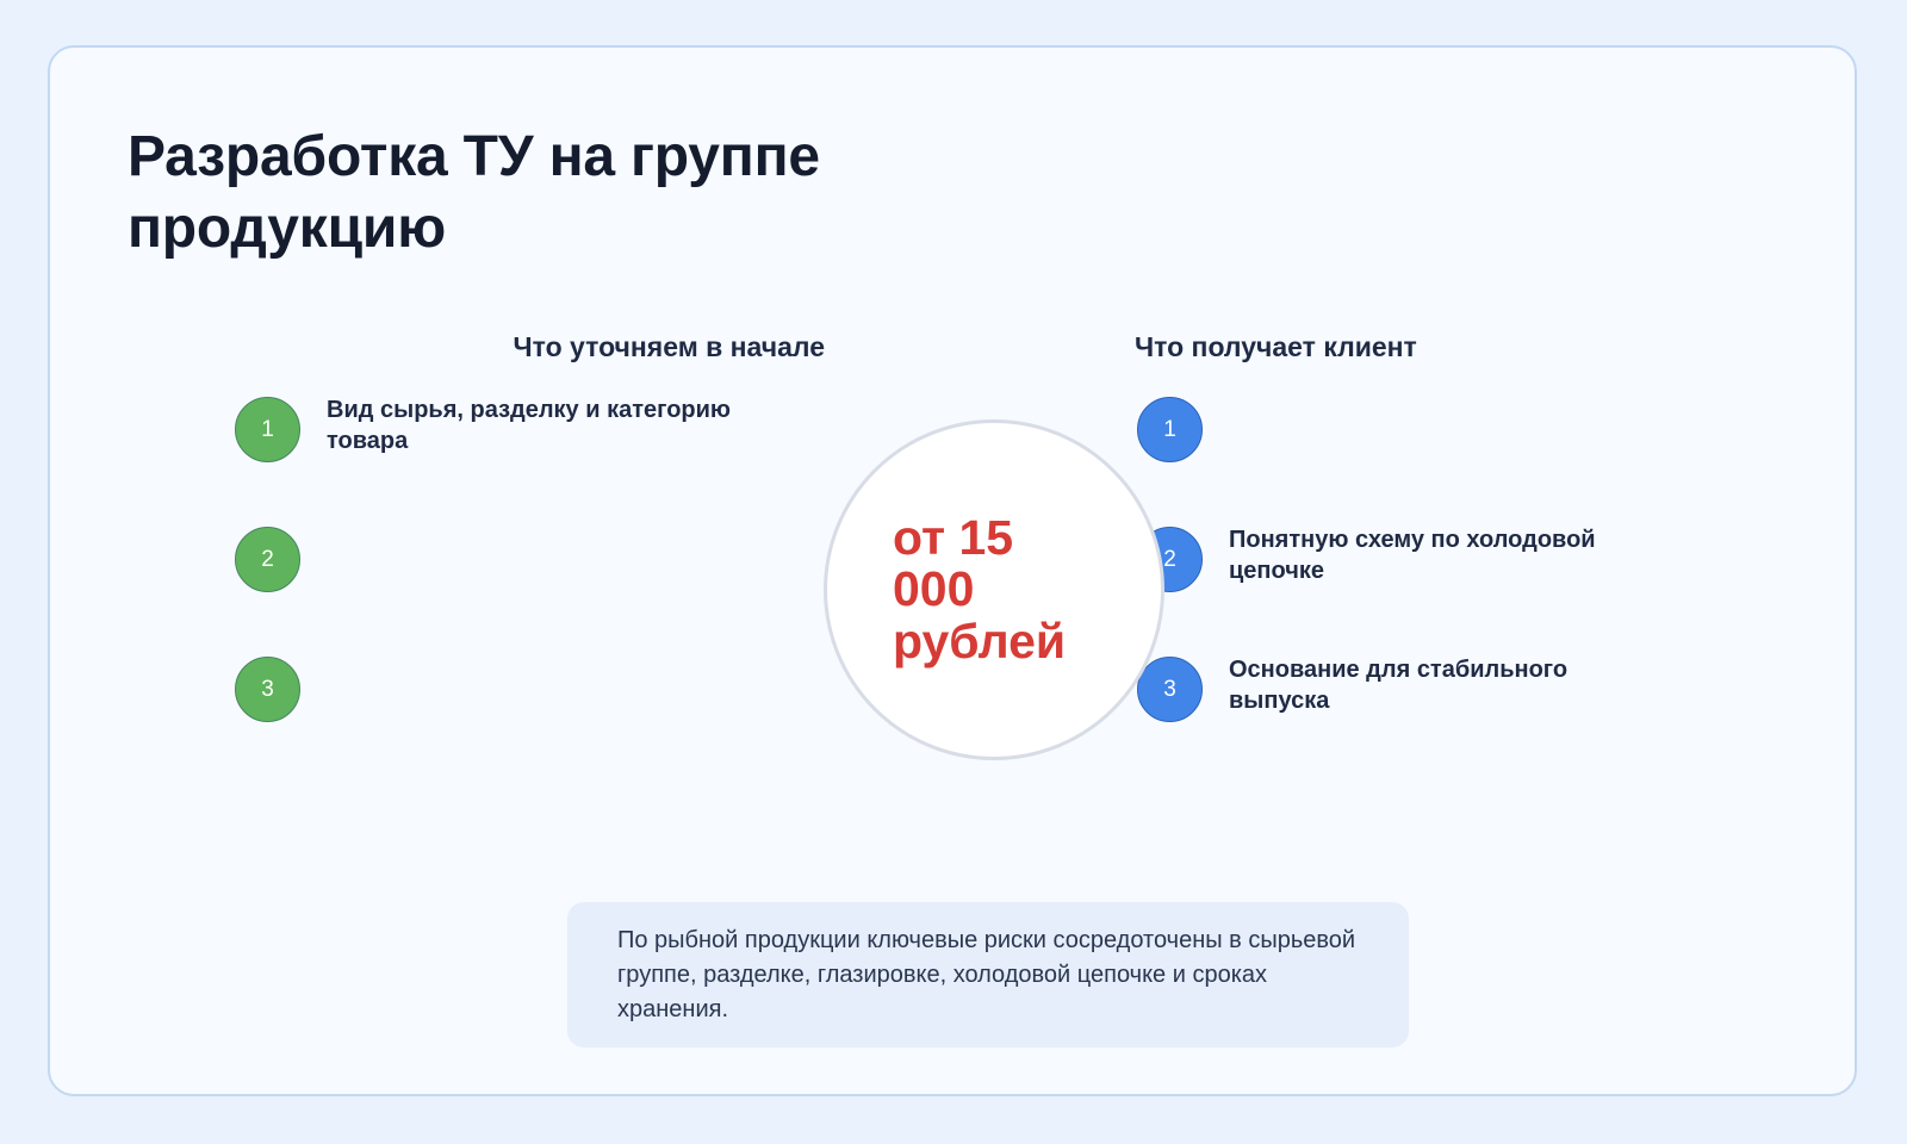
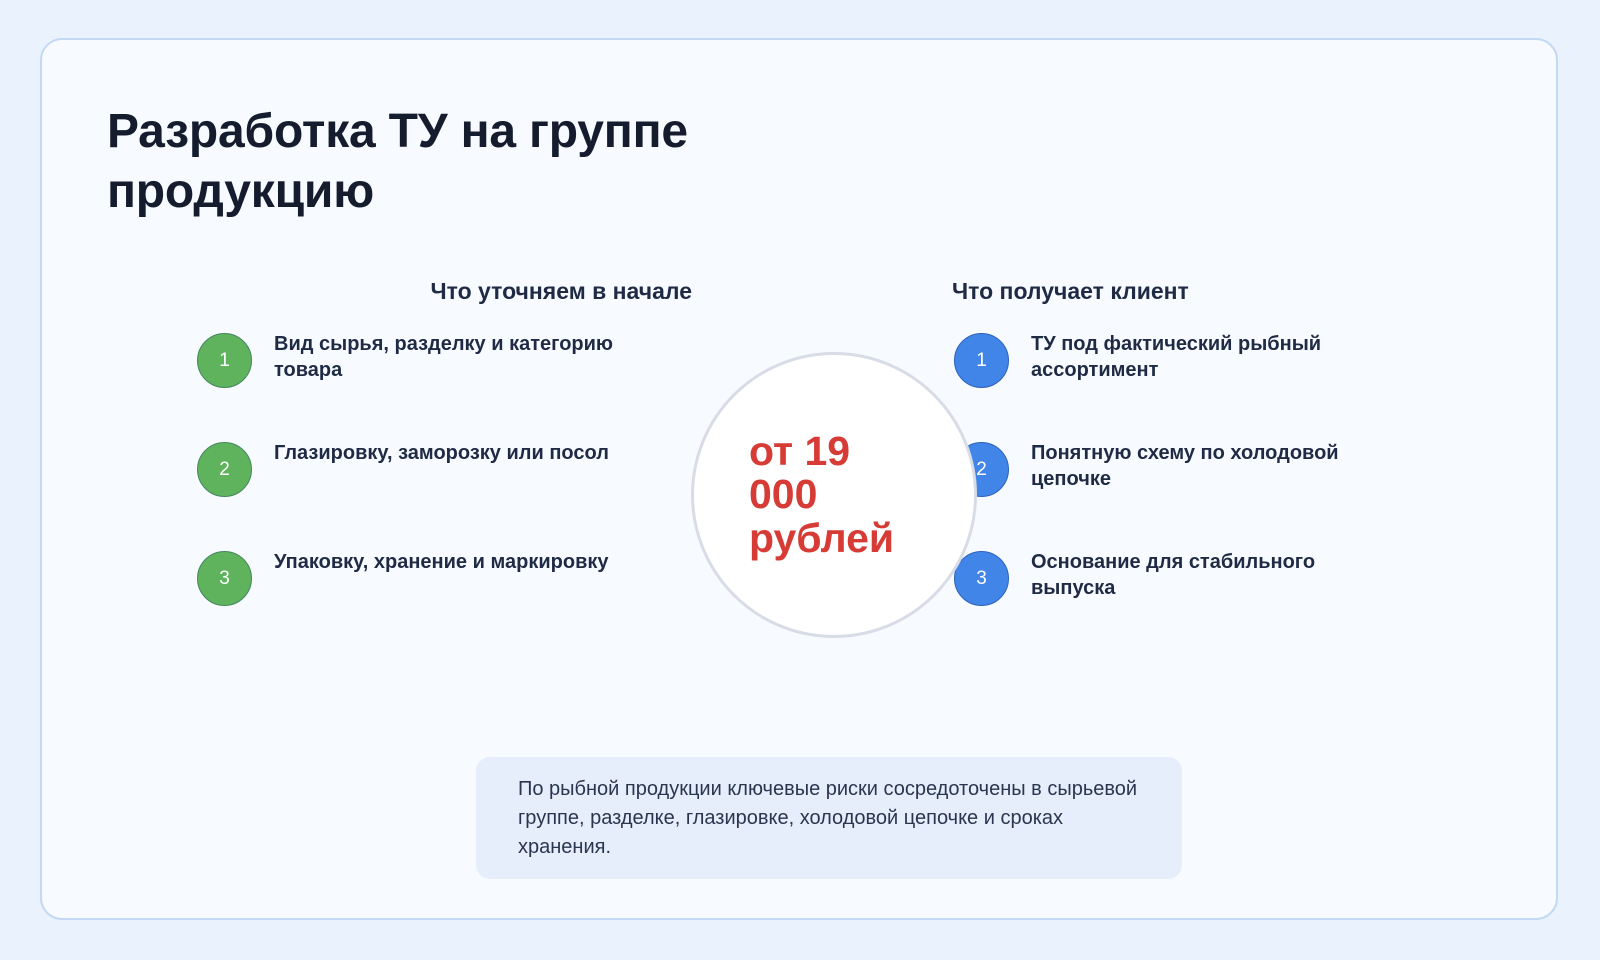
  Разработка ТУ на группе продукцию
  Что уточняем в начале
  1
  Вид сырья, разделку и категорию товара
  2
+ Глазировку, заморозку или посол
  3
+ Упаковку, хранение и маркировку
  Что получает клиент
  1
+ ТУ под фактический рыбный ассортимент
  2
  Понятную схему по холодовой цепочке
  3
  Основание для стабильного выпуска
- от 15 000 рублей
+ от 19 000 рублей
  По рыбной продукции ключевые риски сосредоточены в сырьевой группе, разделке, глазировке, холодовой цепочке и сроках хранения.
